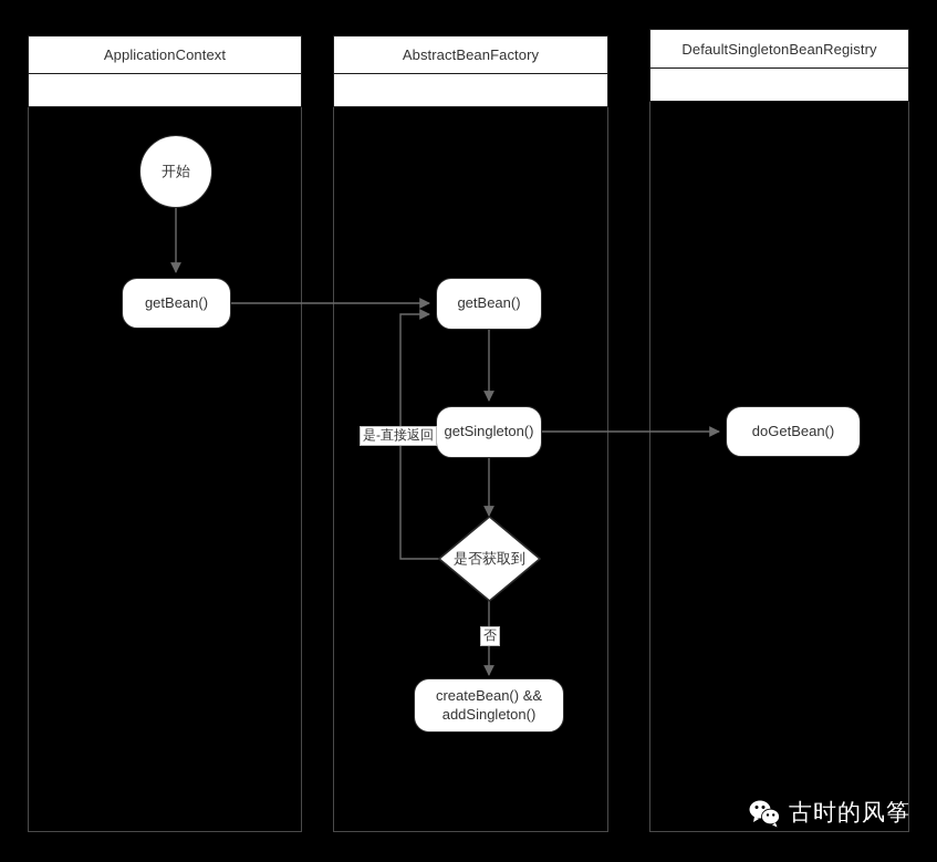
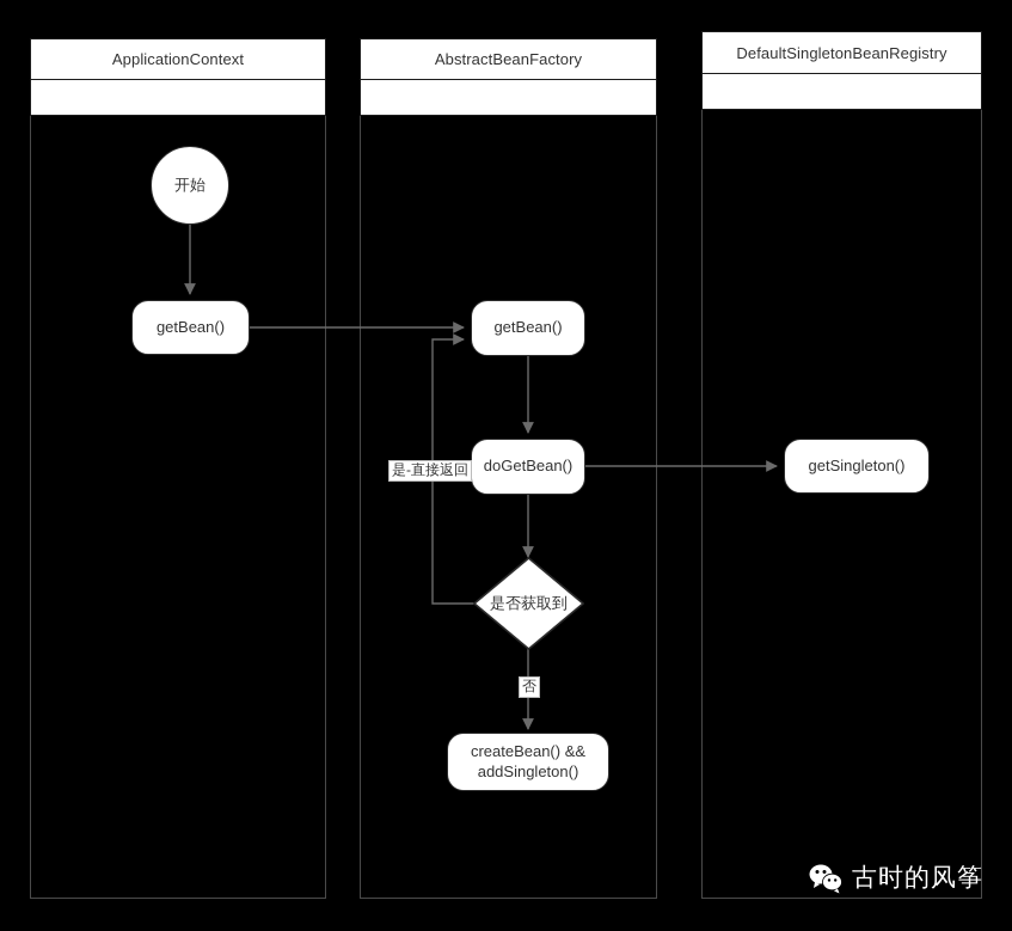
  ApplicationContext
  AbstractBeanFactory
  DefaultSingletonBeanRegistry
  开始
  getBean()
  getBean()
- getSingleton()
+ doGetBean()
  是否获取到
  createBean() &&
  addSingleton()
- doGetBean()
+ getSingleton()
  是-直接返回
  否
  古时的风筝
